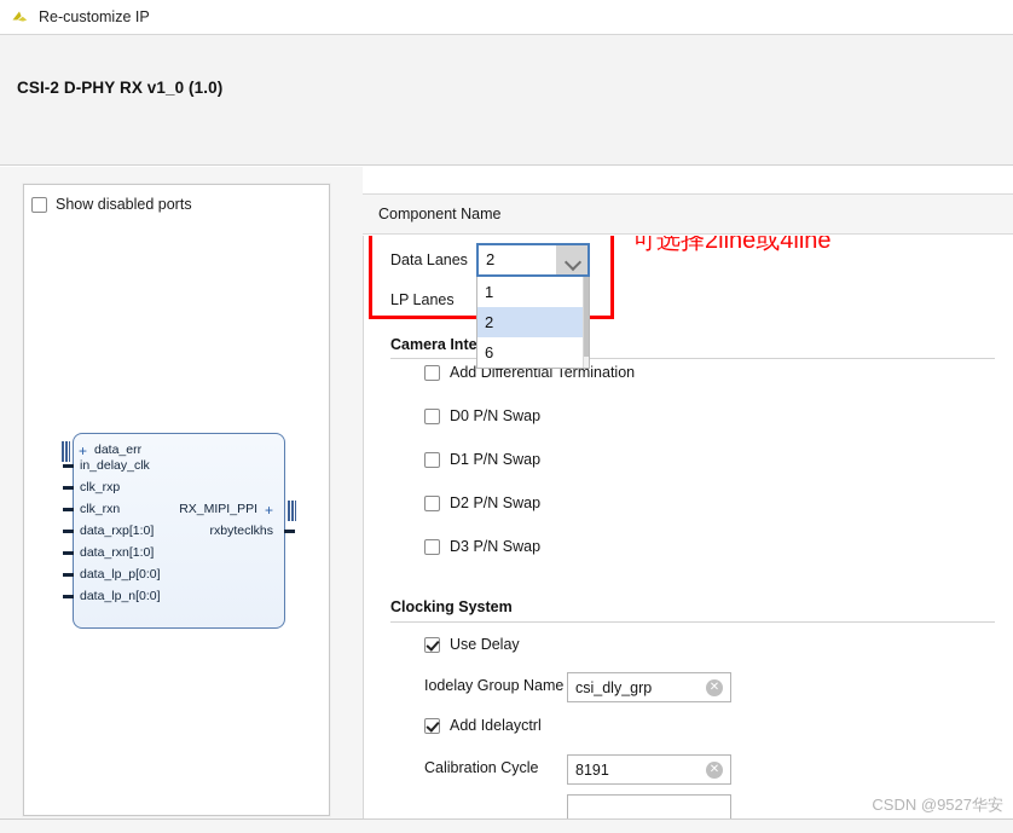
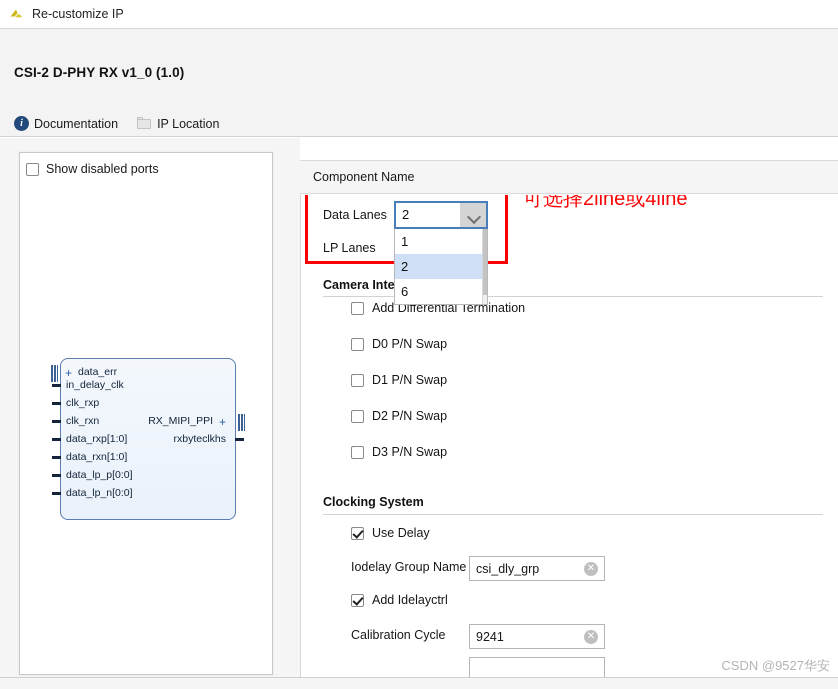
  Re-customize IP
  CSI-2 D-PHY RX v1_0 (1.0)
+ i
+ Documentation
+ IP Location
  Show disabled ports
  +
  data_err
  in_delay_clk
  clk_rxp
  clk_rxn
  data_rxp[1:0]
  data_rxn[1:0]
  data_lp_p[0:0]
  data_lp_n[0:0]
  RX_MIPI_PPI
  +
  rxbyteclkhs
  Component Name
  可选择2line或4line
  Data Lanes
  2
  1
  2
  6
  LP Lanes
  Add Differential Termination
  D0 P/N Swap
  D1 P/N Swap
  D2 P/N Swap
  D3 P/N Swap
  Clocking System
  Use Delay
  Iodelay Group Name
  csi_dly_grp
  ✕
  Add Idelayctrl
  Calibration Cycle
- 8191
+ 9241
  ✕
  CSDN @9527华安
